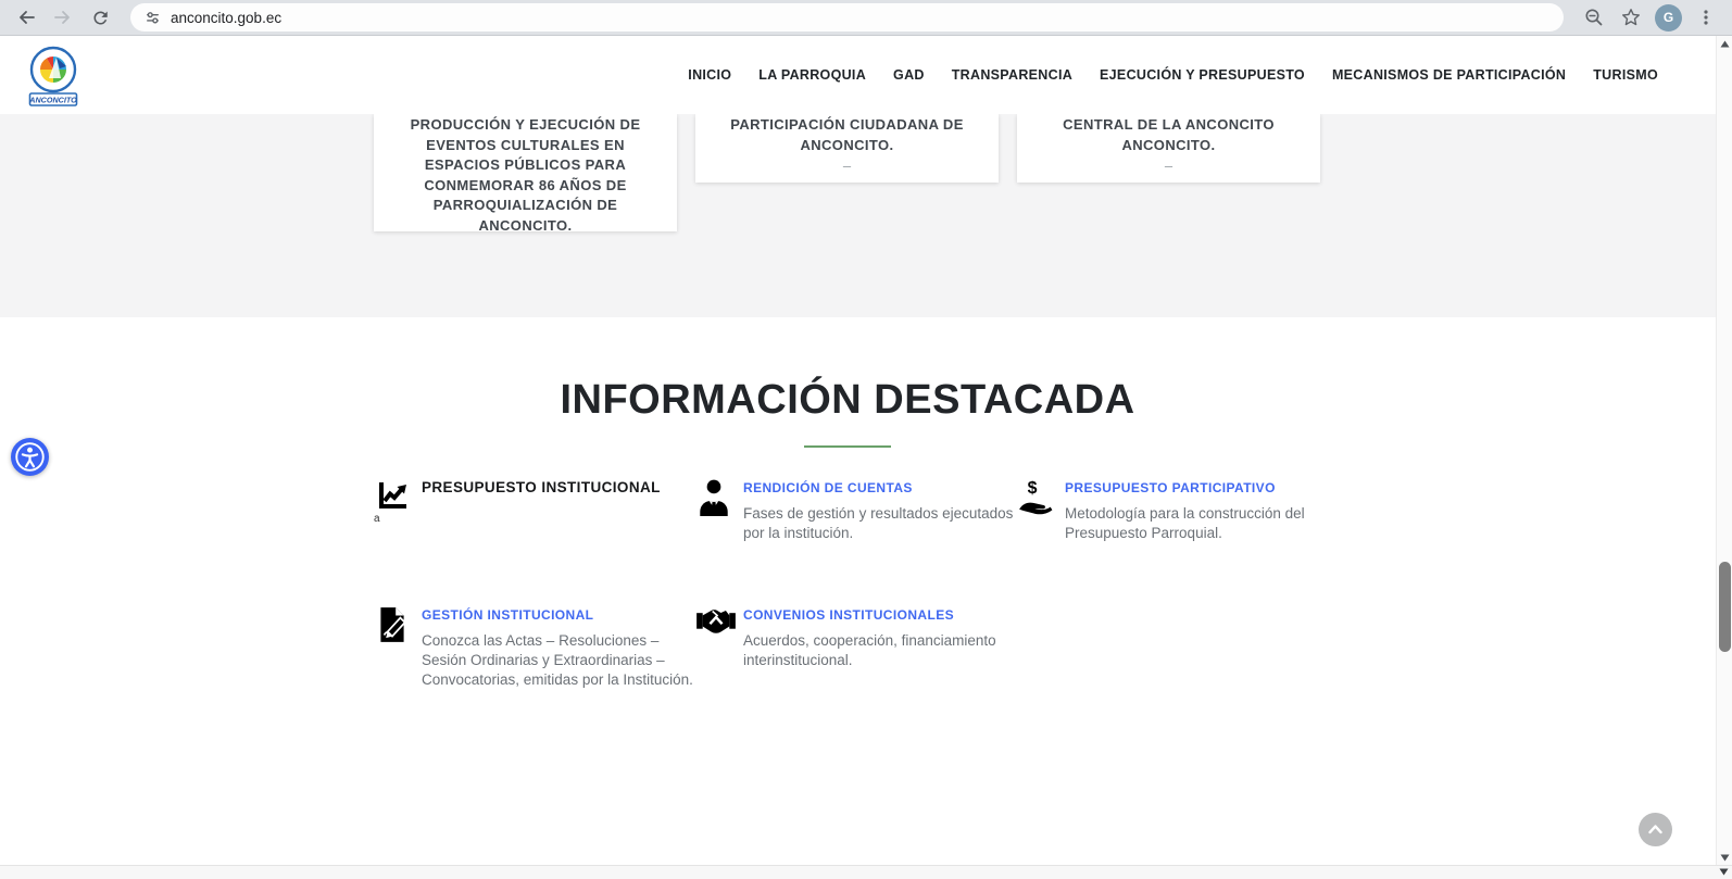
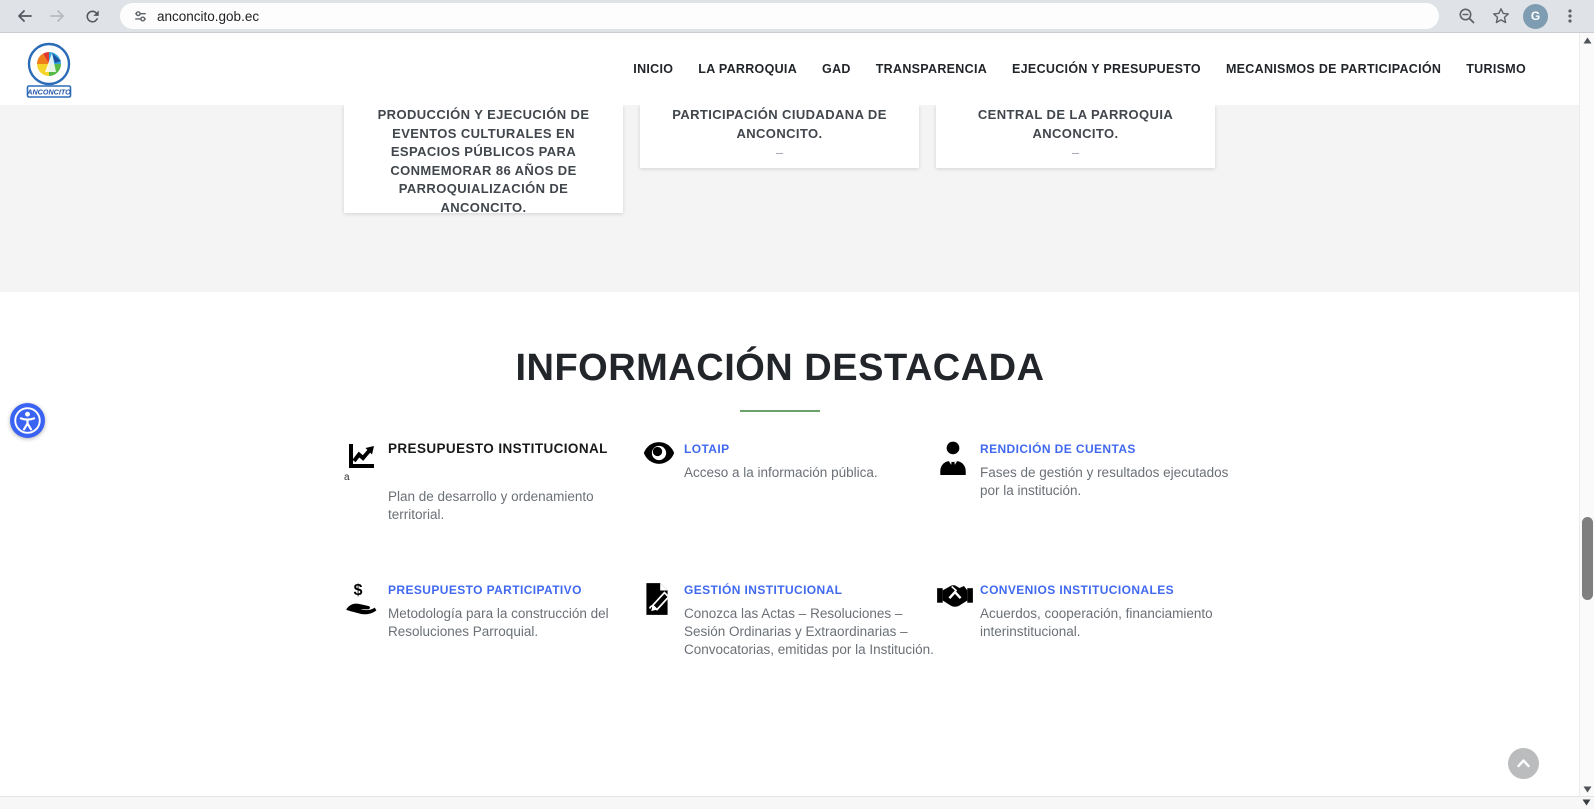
  anconcito.gob.ec
  G
  ANCONCITO
  INICIO
  LA PARROQUIA
  GAD
  TRANSPARENCIA
  EJECUCIÓN Y PRESUPUESTO
  MECANISMOS DE PARTICIPACIÓN
  TURISMO
  PRODUCCIÓN Y EJECUCIÓN DE EVENTOS CULTURALES EN ESPACIOS PÚBLICOS PARA CONMEMORAR 86 AÑOS DE PARROQUIALIZACIÓN DE ANCONCITO.
  PARTICIPACIÓN CIUDADANA DE ANCONCITO.
  –
- CENTRAL DE LA ANCONCITO ANCONCITO.
+ CENTRAL DE LA PARROQUIA ANCONCITO.
  –
  INFORMACIÓN DESTACADA
  a
  PRESUPUESTO INSTITUCIONAL
+ Plan de desarrollo y ordenamiento territorial.
+ LOTAIP
+ Acceso a la información pública.
  RENDICIÓN DE CUENTAS
  Fases de gestión y resultados ejecutados por la institución.
  $
  PRESUPUESTO PARTICIPATIVO
- Metodología para la construcción del Presupuesto Parroquial.
+ Metodología para la construcción del Resoluciones Parroquial.
  GESTIÓN INSTITUCIONAL
  Conozca las Actas – Resoluciones – Sesión Ordinarias y Extraordinarias – Convocatorias, emitidas por la Institución.
  CONVENIOS INSTITUCIONALES
  Acuerdos, cooperación, financiamiento interinstitucional.
